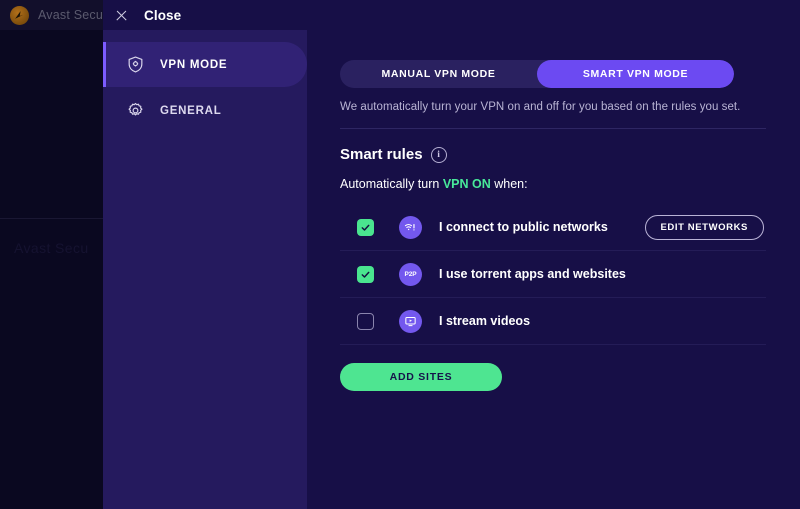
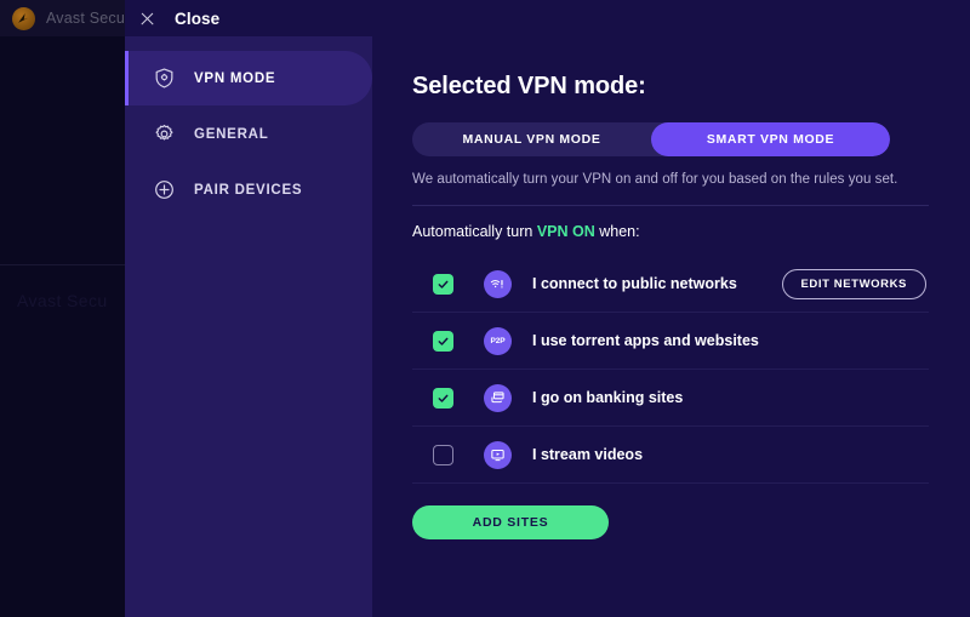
  Avast Secu
  Close
  VPN MODE
  GENERAL
+ PAIR DEVICES
+ Selected VPN mode:
  MANUAL VPN MODE
  SMART VPN MODE
  We automatically turn your VPN on and off for you based on the rules you set.
- Smart rules
- i
  Automatically turn VPN ON when:
  I connect to public networks
  EDIT NETWORKS
  I use torrent apps and websites
+ I go on banking sites
  I stream videos
  ADD SITES
